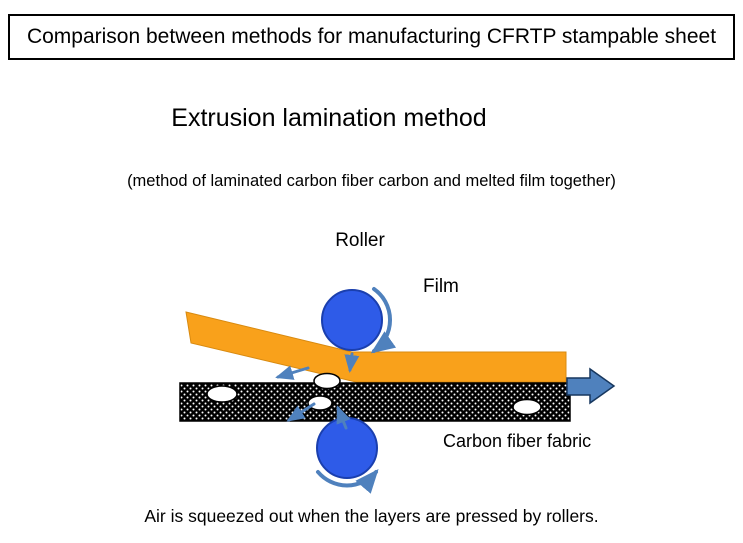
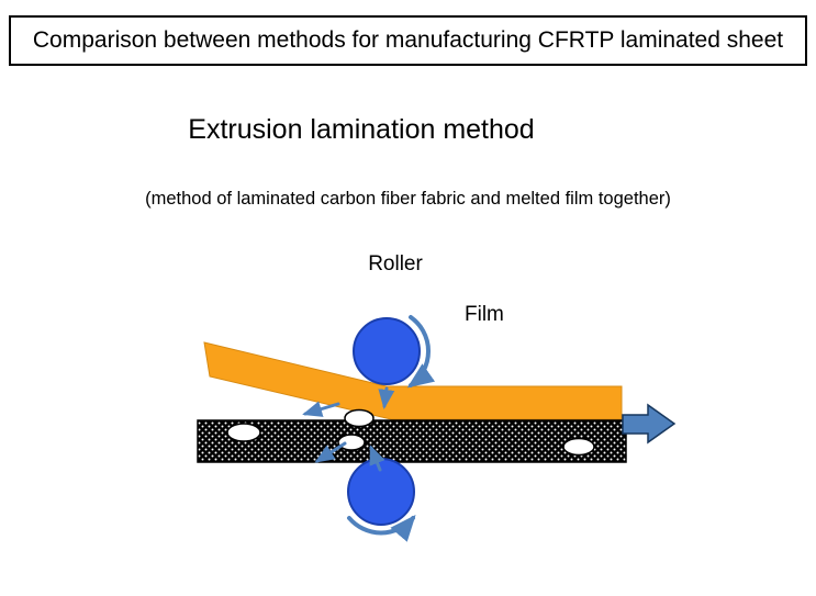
- Comparison between methods for manufacturing CFRTP stampable sheet
+ Comparison between methods for manufacturing CFRTP laminated sheet
  Extrusion lamination method
- (method of laminated carbon fiber carbon and melted film together)
+ (method of laminated carbon fiber fabric and melted film together)
  Roller
  Film
- Carbon fiber fabric
- Air is squeezed out when the layers are pressed by rollers.
